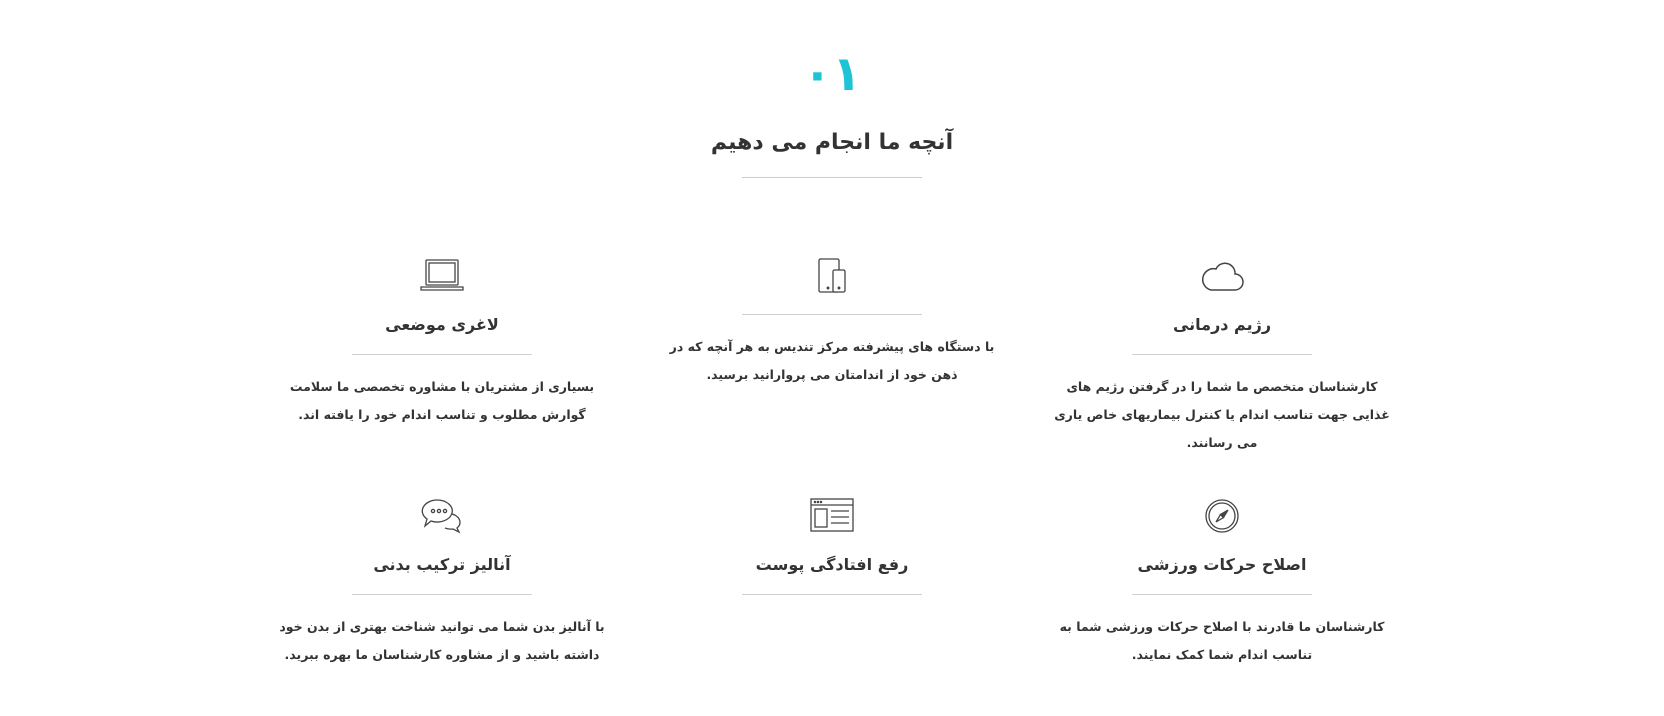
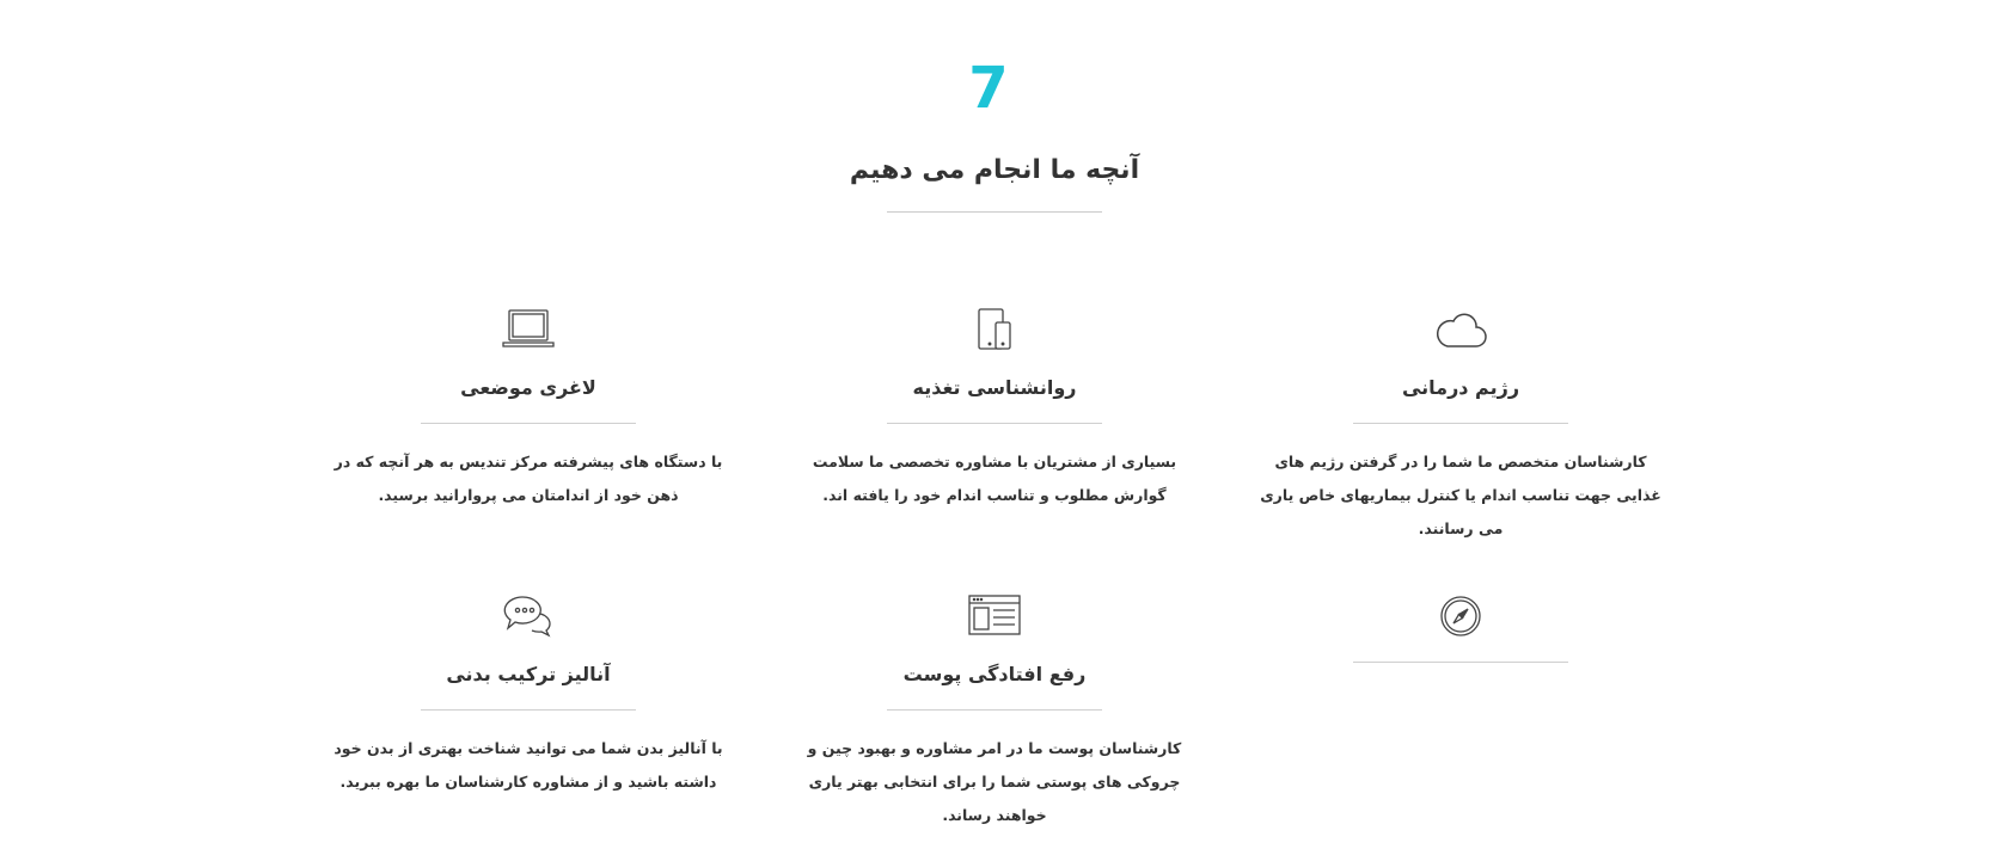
- ٠١
+ 7
  آنچه ما انجام می دهیم
  رژیم درمانی
  کارشناسان متخصص ما شما را در گرفتن رژیم های غذایی جهت تناسب اندام یا کنترل بیماریهای خاص یاری می رسانند.
+ روانشناسی تغذیه
- با دستگاه های پیشرفته مرکز تندیس به هر آنچه که در ذهن خود از اندامتان می پروارانید برسید.
+ بسیاری از مشتریان با مشاوره تخصصی ما سلامت گوارش مطلوب و تناسب اندام خود را یافته اند.
  لاغری موضعی
- بسیاری از مشتریان با مشاوره تخصصی ما سلامت گوارش مطلوب و تناسب اندام خود را یافته اند.
+ با دستگاه های پیشرفته مرکز تندیس به هر آنچه که در ذهن خود از اندامتان می پروارانید برسید.
- اصلاح حرکات ورزشی
- کارشناسان ما قادرند با اصلاح حرکات ورزشی شما به تناسب اندام شما کمک نمایند.
  رفع افتادگی پوست
+ کارشناسان پوست ما در امر مشاوره و بهبود چین و چروکی های پوستی شما را برای انتخابی بهتر یاری خواهند رساند.
  آنالیز ترکیب بدنی
  با آنالیز بدن شما می توانید شناخت بهتری از بدن خود داشته باشید و از مشاوره کارشناسان ما بهره ببرید.
